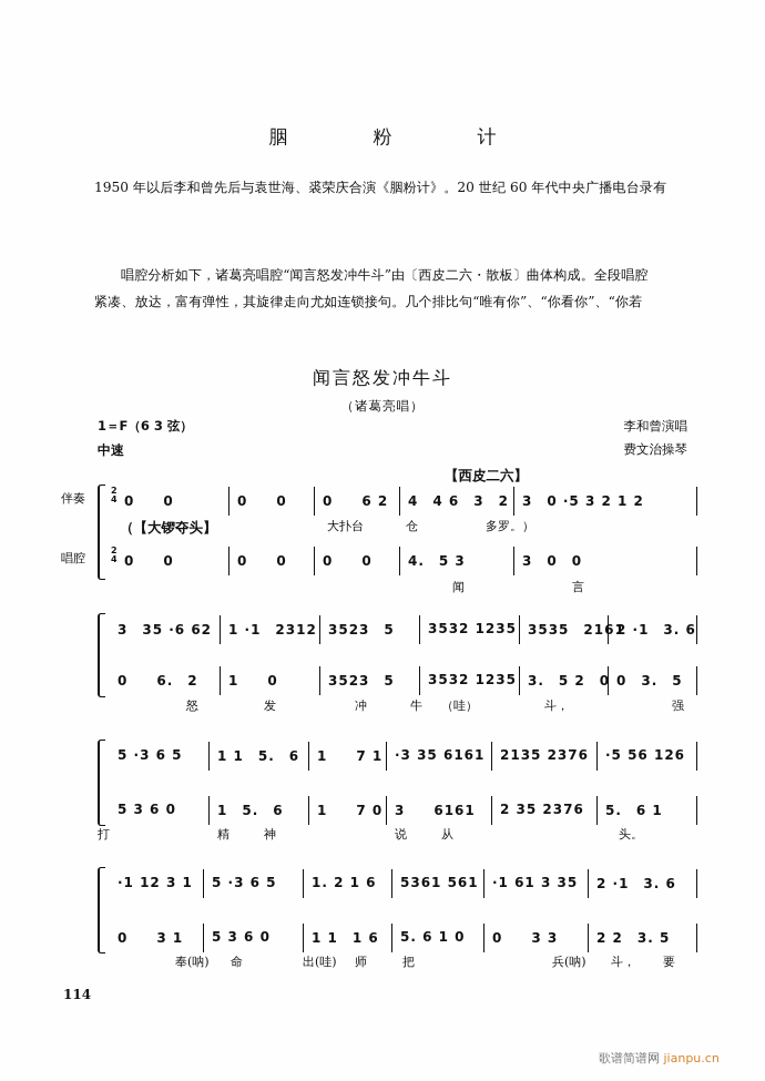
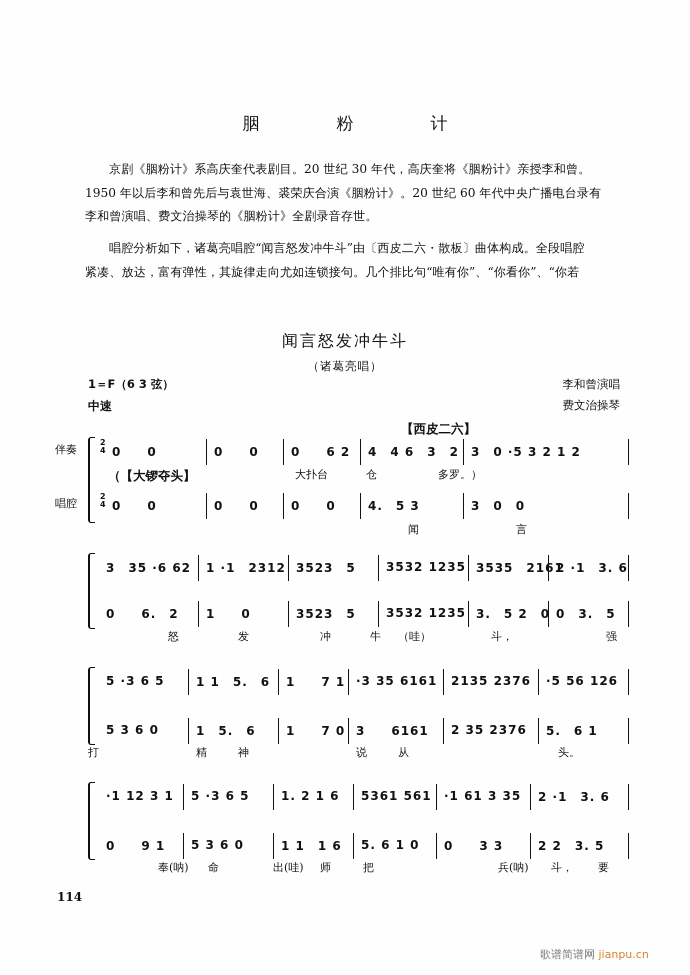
  胭 粉 计
+ 京剧《胭粉计》系高庆奎代表剧目。20 世纪 30 年代，高庆奎将《胭粉计》亲授李和曾。
  1950 年以后李和曾先后与袁世海、裘荣庆合演《胭粉计》。20 世纪 60 年代中央广播电台录有
+ 李和曾演唱、费文治操琴的《胭粉计》全剧录音存世。
  唱腔分析如下，诸葛亮唱腔“闻言怒发冲牛斗”由〔西皮二六・散板〕曲体构成。全段唱腔
  紧凑、放达，富有弹性，其旋律走向尤如连锁接句。几个排比句“唯有你”、“你看你”、“你若
  闻言怒发冲牛斗
  （诸葛亮唱）
  1＝F（6 3 弦）
  中速
  李和曾演唱
  费文治操琴
  【西皮二六】
  伴奏
  唱腔
  2
  4
  0 0
  0 0
  0 6 2
  4 4 6 3 2
  3 0 ·5 3 2 1 2
  2
  4
  0 0
  0 0
  0 0
  4. 5 3
  3 0 0
  （【大锣夺头】
  大扑台
  仓
  多罗。）
  闻
  言
  3 35 ·6 62
  1 ·1 2312
  3523 5
  3532 1235
  3535 2161
  2 ·1 3. 6
  0 6. 2
  1 0
  3523 5
  3532 1235
  3. 5 2 0
  0 3. 5
  怒
  发
  冲
  牛
  （哇）
  斗，
  强
  5 ·3 6 5
  1 1 5. 6
  1 7 1
  ·3 35 6161
  2135 2376
  ·5 56 126
  5 3 6 0
  1 5. 6
  1 7 0
  3 6161
  2 35 2376
  5. 6 1
  打
  精
  神
  说
  从
  头。
  ·1 12 3 1
  5 ·3 6 5
  1. 2 1 6
  5361 561
  ·1 61 3 35
  2 ·1 3. 6
- 0 3 1
+ 0 9 1
  5 3 6 0
  1 1 1 6
  5. 6 1 0
  0 3 3
  2 2 3. 5
  奉(呐)
  命
  出(哇)
  师
  把
  兵(呐)
  斗，
  要
  114
  歌谱简谱网 jianpu.cn
